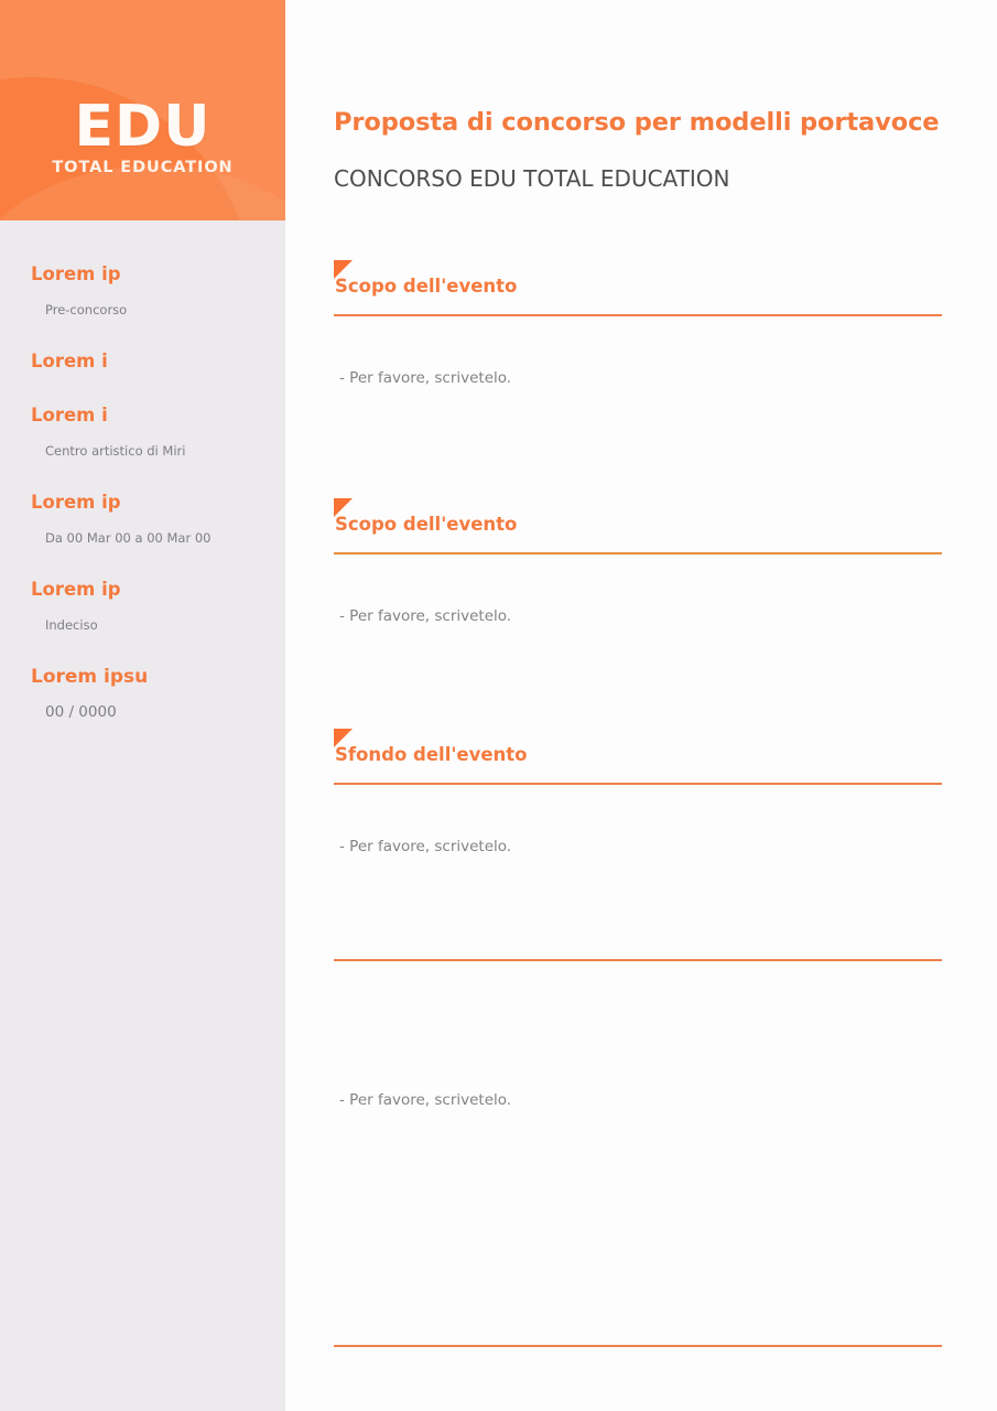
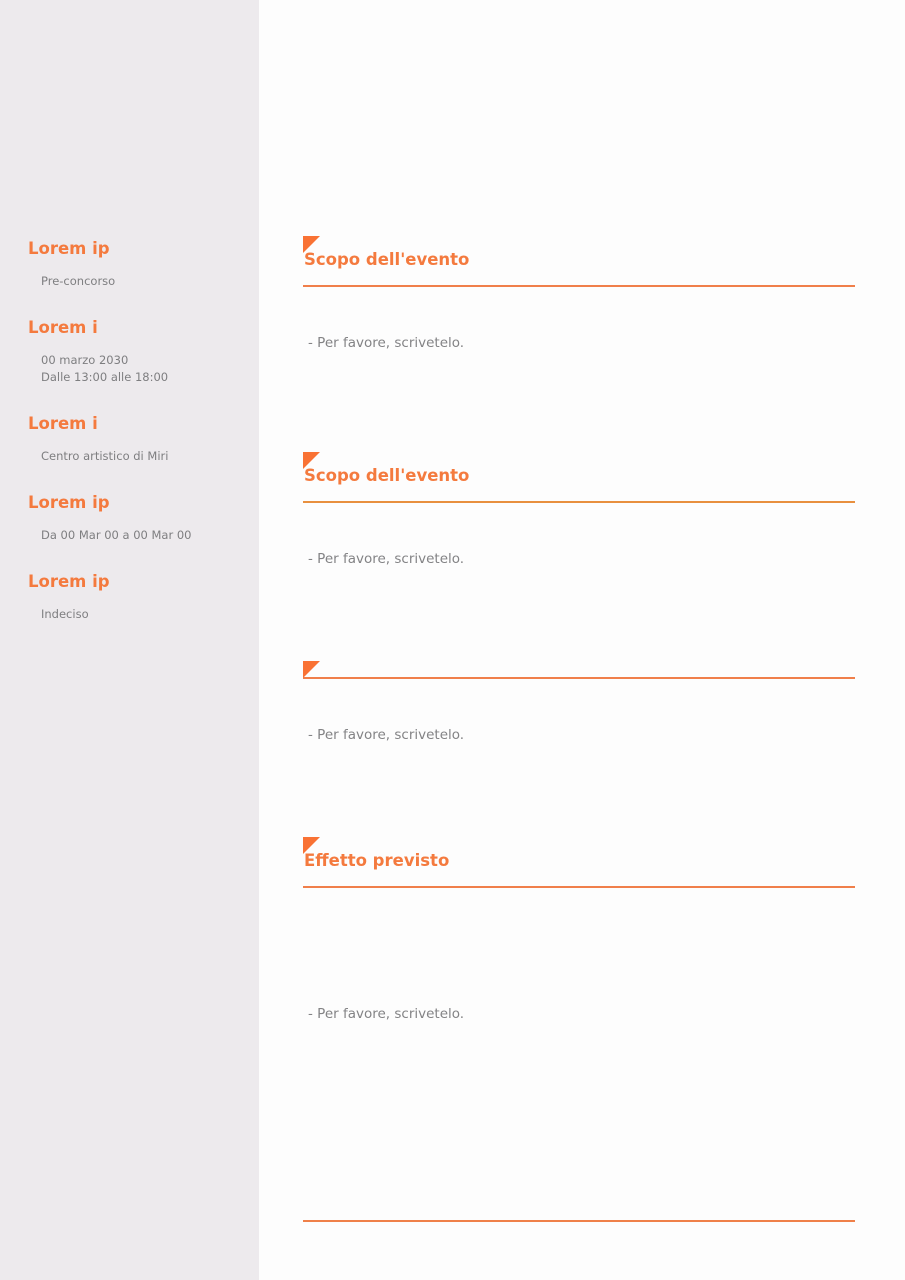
- EDU
- TOTAL EDUCATION
  Lorem ip
  Pre-concorso
  Lorem i
+ 00 marzo 2030
+ Dalle 13:00 alle 18:00
  Lorem i
  Centro artistico di Miri
  Lorem ip
  Da 00 Mar 00 a 00 Mar 00
  Lorem ip
  Indeciso
- Lorem ipsu
- 00 / 0000
- Proposta di concorso per modelli portavoce
- CONCORSO EDU TOTAL EDUCATION
  Scopo dell'evento
  - Per favore, scrivetelo.
  Scopo dell'evento
  - Per favore, scrivetelo.
- Sfondo dell'evento
  - Per favore, scrivetelo.
+ Effetto previsto
  - Per favore, scrivetelo.
